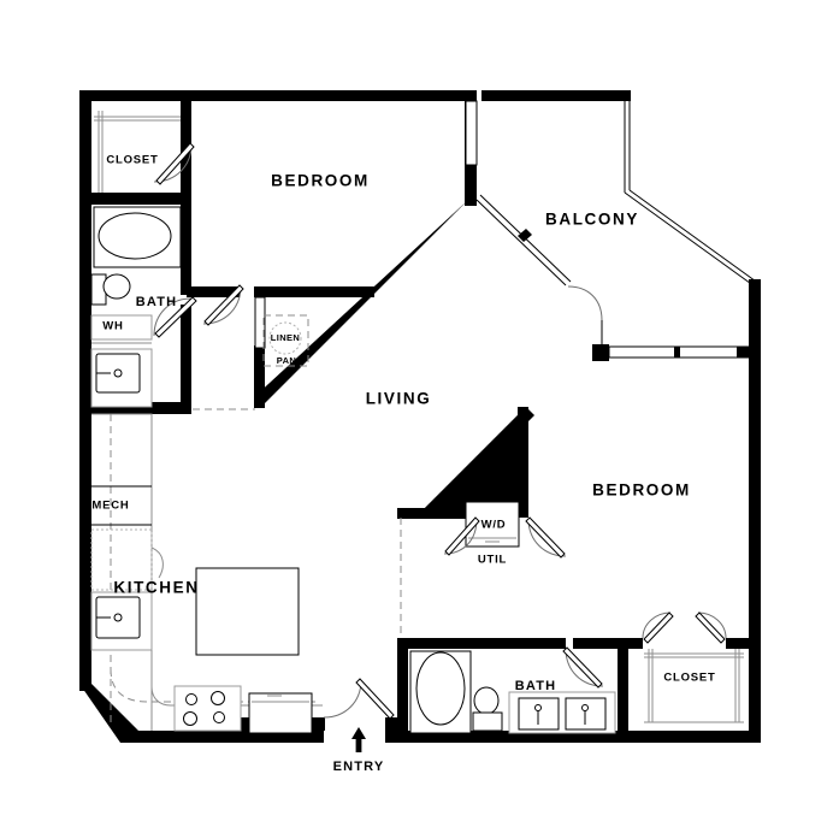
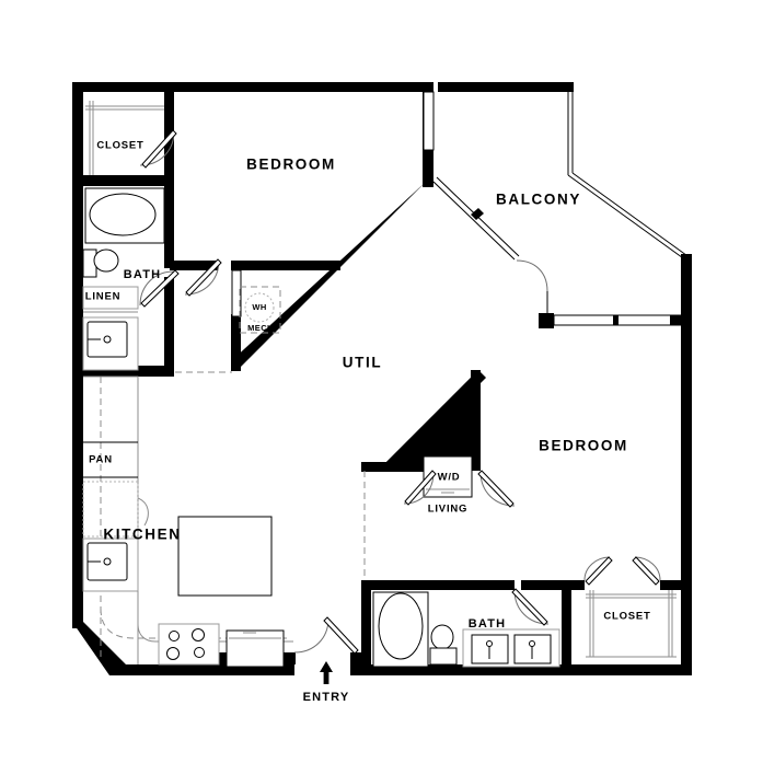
  BEDROOM
  BEDROOM
- LIVING
+ UTIL
  BALCONY
  KITCHEN
  BATH
  BATH
  CLOSET
  CLOSET
- WH
+ LINEN
- MECH
+ PAN
- UTIL
+ LIVING
  W/D
- LINEN
+ WH
- PAN
+ MECH
  ENTRY
